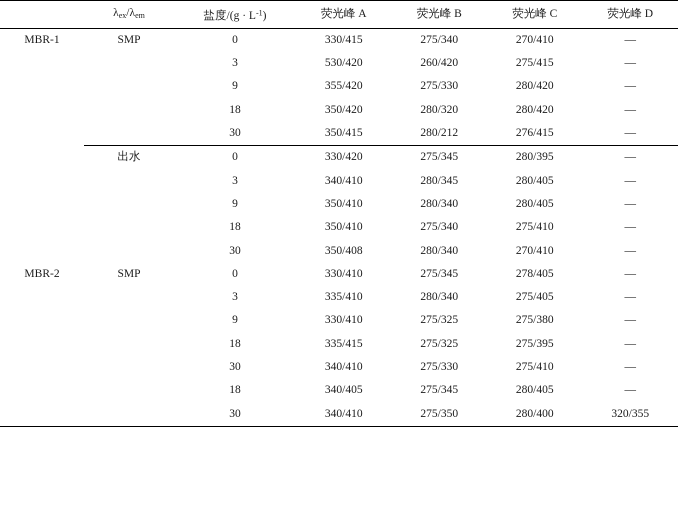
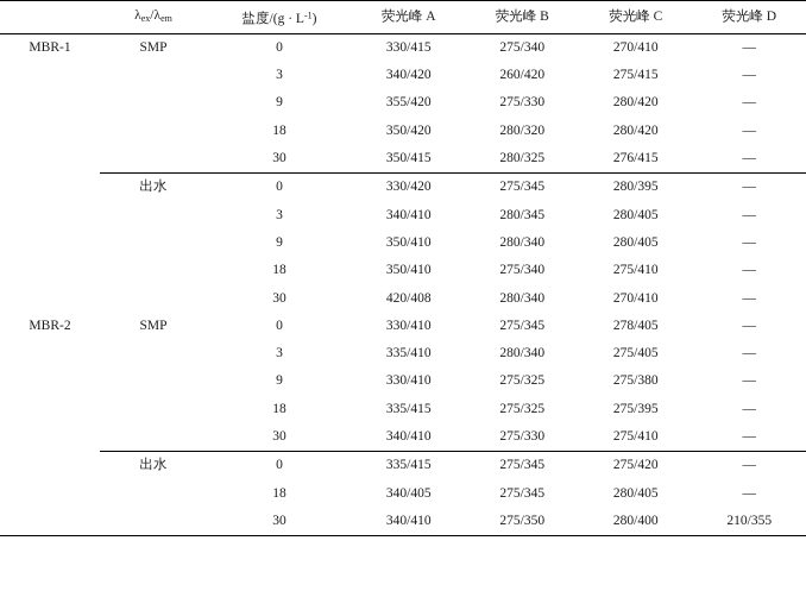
  	λex/λem	盐度/(g · L-1)	荧光峰 A	荧光峰 B	荧光峰 C	荧光峰 D
  MBR-1	SMP	0	330/415	275/340	270/410	—
- 		3	530/420	260/420	275/415	—
+ 		3	340/420	260/420	275/415	—
  		9	355/420	275/330	280/420	—
  		18	350/420	280/320	280/420	—
- 		30	350/415	280/212	276/415	—
+ 		30	350/415	280/325	276/415	—
  	出水	0	330/420	275/345	280/395	—
  		3	340/410	280/345	280/405	—
  		9	350/410	280/340	280/405	—
  		18	350/410	275/340	275/410	—
- 		30	350/408	280/340	270/410	—
+ 		30	420/408	280/340	270/410	—
  MBR-2	SMP	0	330/410	275/345	278/405	—
  		3	335/410	280/340	275/405	—
  		9	330/410	275/325	275/380	—
  		18	335/415	275/325	275/395	—
  		30	340/410	275/330	275/410	—
+ 	出水	0	335/415	275/345	275/420	—
  		18	340/405	275/345	280/405	—
- 		30	340/410	275/350	280/400	320/355
+ 		30	340/410	275/350	280/400	210/355
